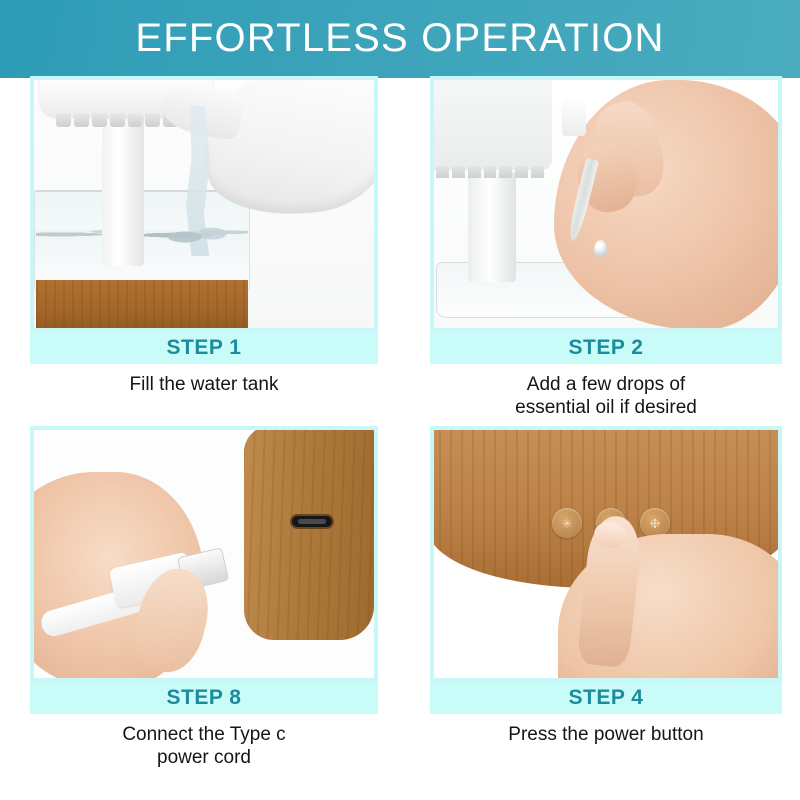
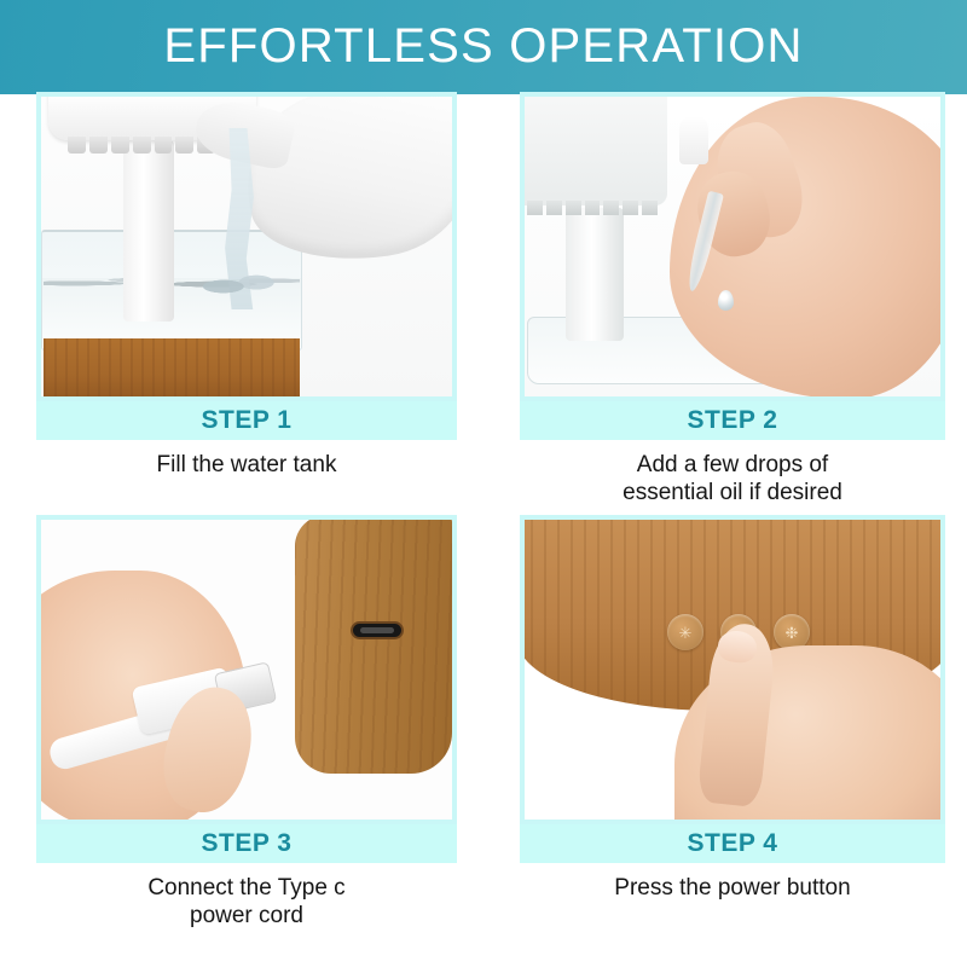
  EFFORTLESS OPERATION
  STEP 1
  Fill the water tank
  STEP 2
  Add a few drops of
  essential oil if desired
- STEP 8
+ STEP 3
  Connect the Type c
  power cord
  ✳
  ❉
  STEP 4
  Press the power button
